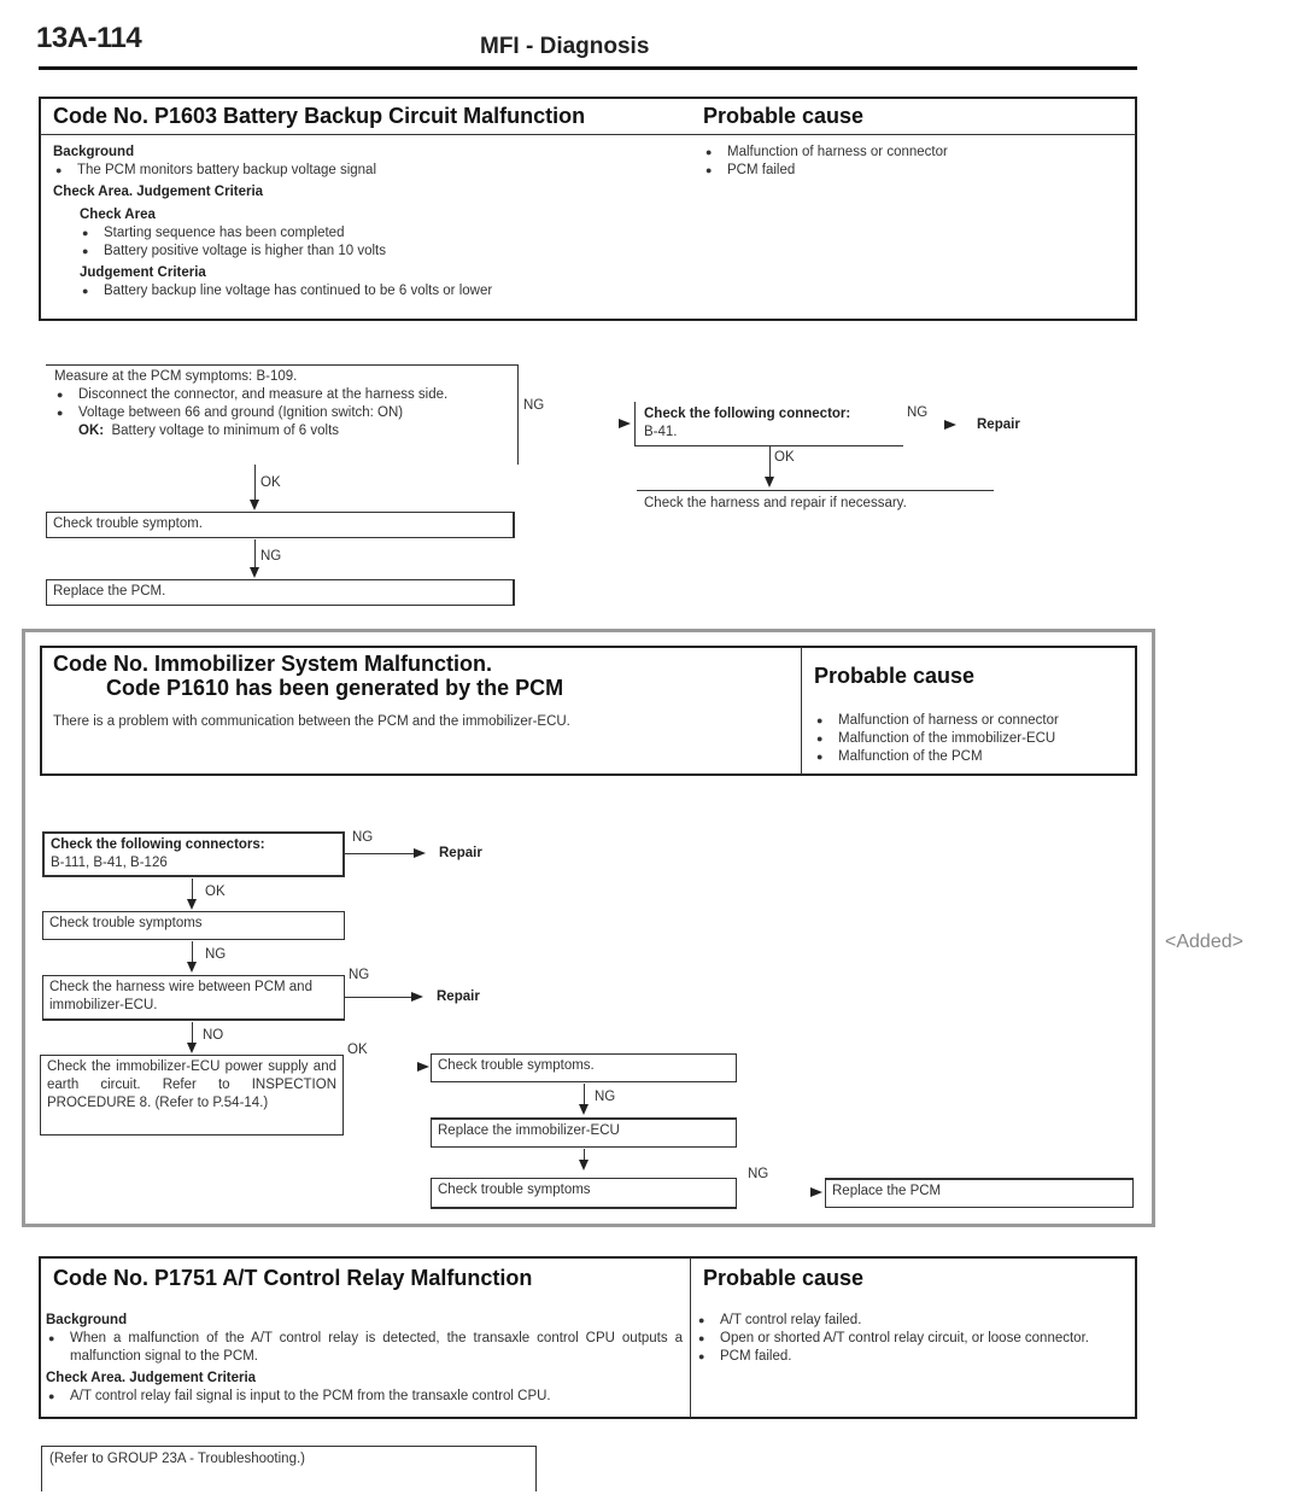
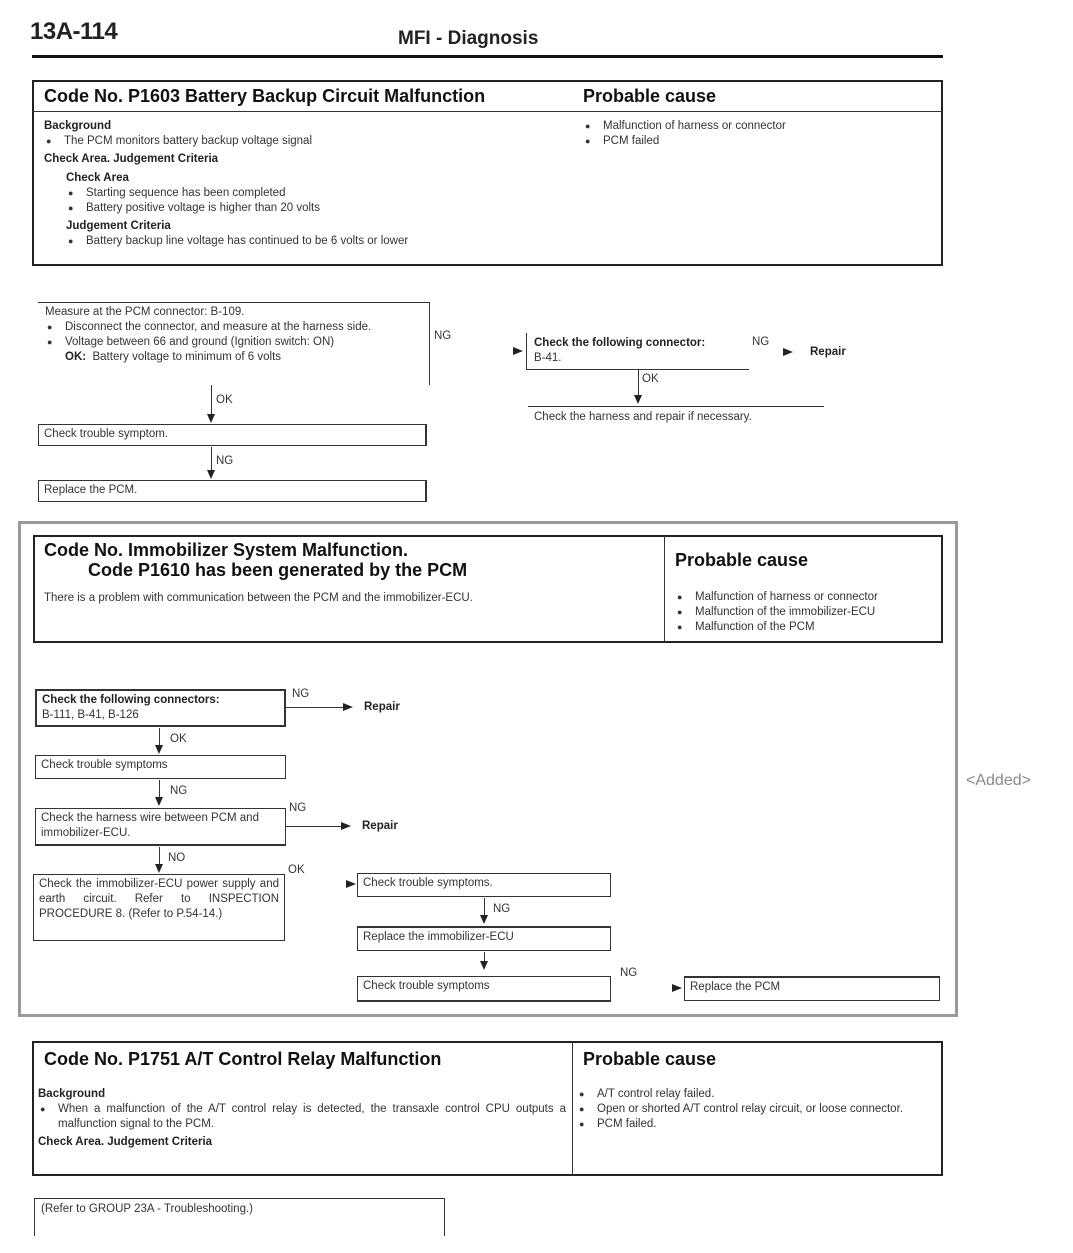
  13A-114
  MFI - Diagnosis
  Code No. P1603 Battery Backup Circuit Malfunction
  Probable cause
  Background
  The PCM monitors battery backup voltage signal
  Check Area. Judgement Criteria
  Check Area
  Starting sequence has been completed
- Battery positive voltage is higher than 10 volts
+ Battery positive voltage is higher than 20 volts
  Judgement Criteria
  Battery backup line voltage has continued to be 6 volts or lower
  Malfunction of harness or connector
  PCM failed
- Measure at the PCM symptoms: B-109.
+ Measure at the PCM connector: B-109.
  Disconnect the connector, and measure at the harness side.
  Voltage between 66 and ground (Ignition switch: ON)
  OK: Battery voltage to minimum of 6 volts
  NG
  OK
  Check trouble symptom.
  NG
  Replace the PCM.
  Check the following connector:
  B-41.
  NG
  Repair
  OK
  Check the harness and repair if necessary.
  <Added>
  Code No. Immobilizer System Malfunction.
  Code P1610 has been generated by the PCM
  There is a problem with communication between the PCM and the immobilizer-ECU.
  Probable cause
  Malfunction of harness or connector
  Malfunction of the immobilizer-ECU
  Malfunction of the PCM
  Check the following connectors:
  B-111, B-41, B-126
  NG
  Repair
  OK
  Check trouble symptoms
  NG
  Check the harness wire between PCM and immobilizer-ECU.
  NG
  Repair
  NO
  Check the immobilizer-ECU power supply and earth circuit. Refer to INSPECTION PROCEDURE 8. (Refer to P.54-14.)
  OK
  Check trouble symptoms.
  NG
  Replace the immobilizer-ECU
  Check trouble symptoms
  NG
  Replace the PCM
  Code No. P1751 A/T Control Relay Malfunction
  Probable cause
  Background
  When a malfunction of the A/T control relay is detected, the transaxle control CPU outputs a malfunction signal to the PCM.
  Check Area. Judgement Criteria
- A/T control relay fail signal is input to the PCM from the transaxle control CPU.
  A/T control relay failed.
  Open or shorted A/T control relay circuit, or loose connector.
  PCM failed.
  (Refer to GROUP 23A - Troubleshooting.)
